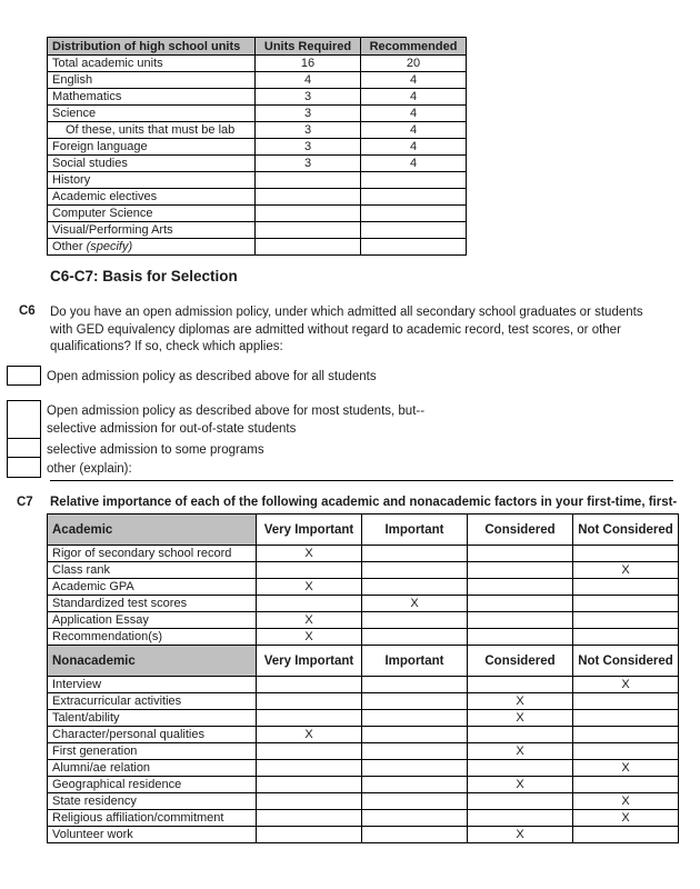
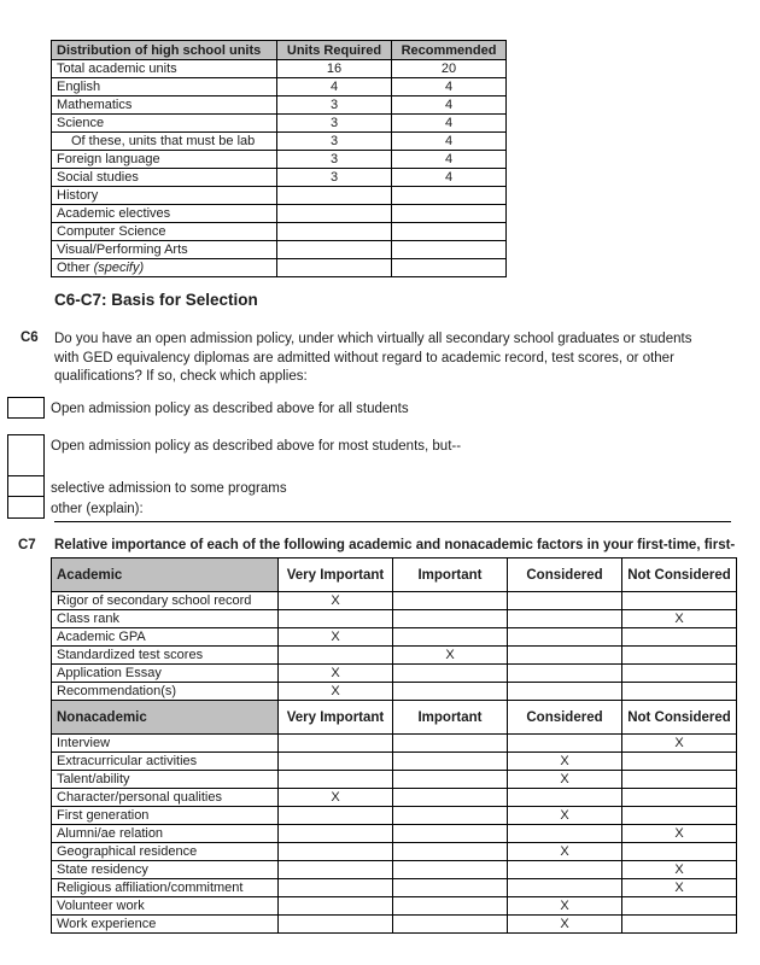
  Distribution of high school units	Units Required	Recommended
  Total academic units	16	20
  English	4	4
  Mathematics	3	4
  Science	3	4
  Of these, units that must be lab	3	4
  Foreign language	3	4
  Social studies	3	4
  History
  Academic electives
  Computer Science
  Visual/Performing Arts
  Other (specify)
  C6-C7: Basis for Selection
  C6
- Do you have an open admission policy, under which admitted all secondary school graduates or students with GED equivalency diplomas are admitted without regard to academic record, test scores, or other qualifications? If so, check which applies:
+ Do you have an open admission policy, under which virtually all secondary school graduates or students with GED equivalency diplomas are admitted without regard to academic record, test scores, or other qualifications? If so, check which applies:
  Open admission policy as described above for all students
  Open admission policy as described above for most students, but--
- selective admission for out-of-state students
  selective admission to some programs
  other (explain):
  C7
  Relative importance of each of the following academic and nonacademic factors in your first-time, first-
  Academic	Very Important	Important	Considered	Not Considered
  Rigor of secondary school record	X
  Class rank				X
  Academic GPA	X
  Standardized test scores		X
  Application Essay	X
  Recommendation(s)	X
  Nonacademic	Very Important	Important	Considered	Not Considered
  Interview				X
  Extracurricular activities			X
  Talent/ability			X
  Character/personal qualities	X
  First generation			X
  Alumni/ae relation				X
  Geographical residence			X
  State residency				X
  Religious affiliation/commitment				X
  Volunteer work			X
+ Work experience			X
